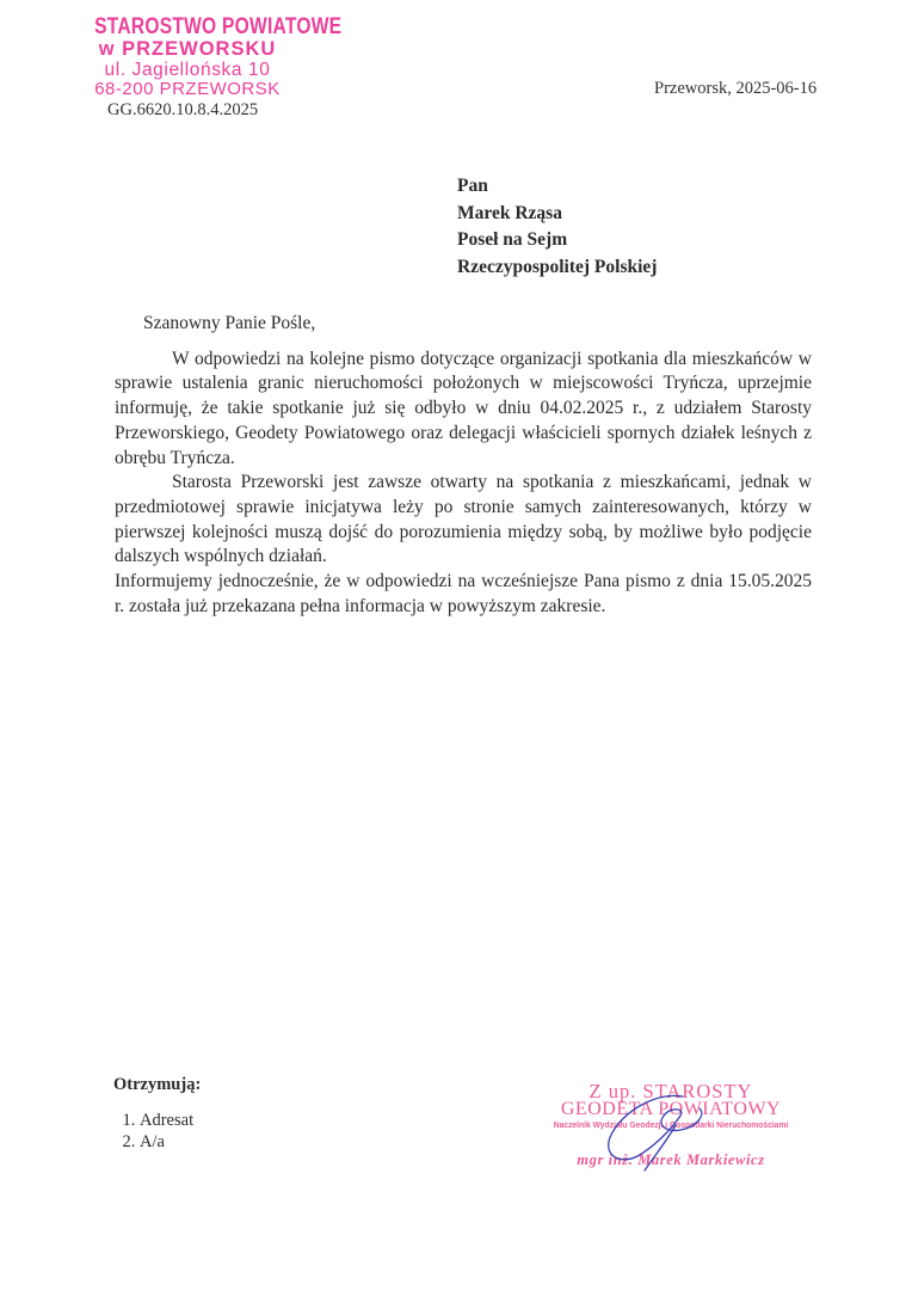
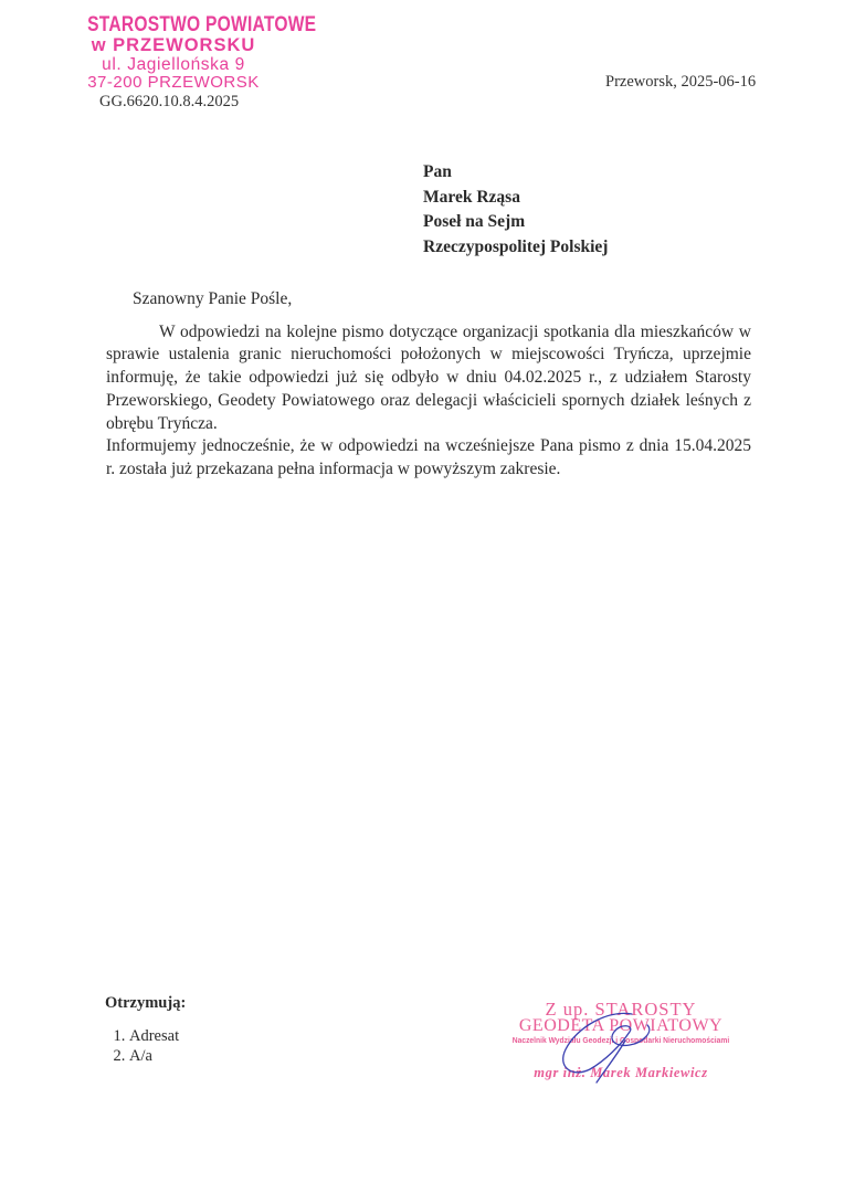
  STAROSTWO POWIATOWE
  w PRZEWORSKU
- ul. Jagiellońska 10
+ ul. Jagiellońska 9
- 68-200 PRZEWORSK
+ 37-200 PRZEWORSK
  GG.6620.10.8.4.2025
  Przeworsk, 2025-06-16
  Pan
  Marek Rząsa
  Poseł na Sejm
  Rzeczypospolitej Polskiej
  Szanowny Panie Pośle,
- W odpowiedzi na kolejne pismo dotyczące organizacji spotkania dla mieszkańców w sprawie ustalenia granic nieruchomości położonych w miejscowości Tryńcza, uprzejmie informuję, że takie spotkanie już się odbyło w dniu 04.02.2025 r., z udziałem Starosty Przeworskiego, Geodety Powiatowego oraz delegacji właścicieli spornych działek leśnych z obrębu Tryńcza.
+ W odpowiedzi na kolejne pismo dotyczące organizacji spotkania dla mieszkańców w sprawie ustalenia granic nieruchomości położonych w miejscowości Tryńcza, uprzejmie informuję, że takie odpowiedzi już się odbyło w dniu 04.02.2025 r., z udziałem Starosty Przeworskiego, Geodety Powiatowego oraz delegacji właścicieli spornych działek leśnych z obrębu Tryńcza.
- Starosta Przeworski jest zawsze otwarty na spotkania z mieszkańcami, jednak w przedmiotowej sprawie inicjatywa leży po stronie samych zainteresowanych, którzy w pierwszej kolejności muszą dojść do porozumienia między sobą, by możliwe było podjęcie dalszych wspólnych działań.
- Informujemy jednocześnie, że w odpowiedzi na wcześniejsze Pana pismo z dnia 15.05.2025 r. została już przekazana pełna informacja w powyższym zakresie.
+ Informujemy jednocześnie, że w odpowiedzi na wcześniejsze Pana pismo z dnia 15.04.2025 r. została już przekazana pełna informacja w powyższym zakresie.
  Otrzymują:
  Adresat
  A/a
  Z up. STAROSTY
  GEODEA PWIATOWY
  Naczelnik Wydziłu Geodezj iospdarki Nieruchomościami
  mgr in. Marek Markiewicz
